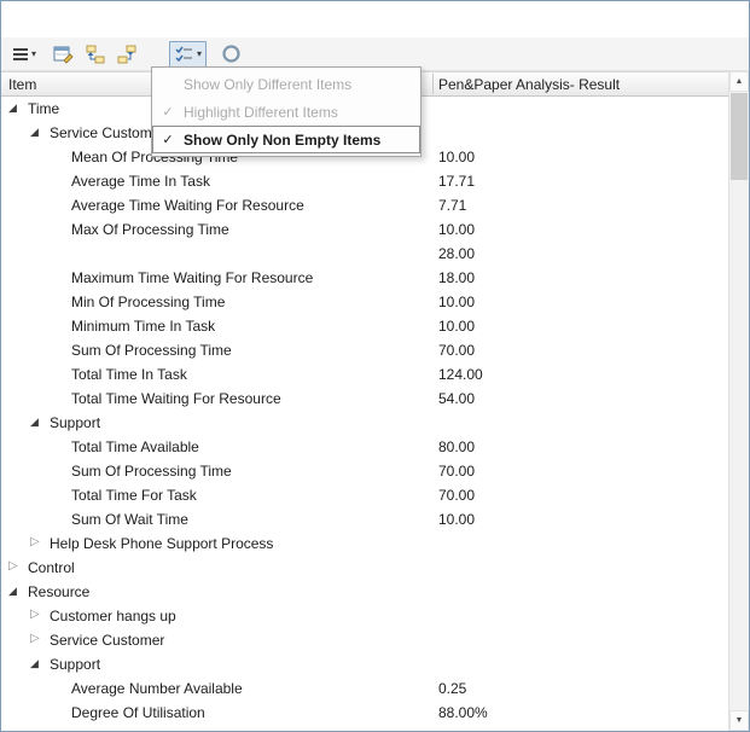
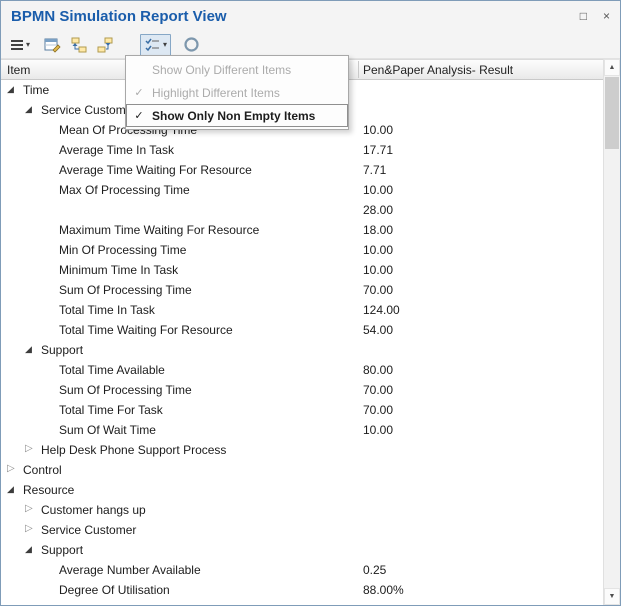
+ BPMN Simulation Report View
+ □
+ ×
  ▾
  ▾
  Item
  Pen&Paper Analysis- Result
  ◢
  Time
  ◢
  Service Custom
  Mean Of Processing Time
  10.00
  Average Time In Task
  17.71
  Average Time Waiting For Resource
  7.71
  Max Of Processing Time
  10.00
  28.00
  Maximum Time Waiting For Resource
  18.00
  Min Of Processing Time
  10.00
  Minimum Time In Task
  10.00
  Sum Of Processing Time
  70.00
  Total Time In Task
  124.00
  Total Time Waiting For Resource
  54.00
  ◢
  Support
  Total Time Available
  80.00
  Sum Of Processing Time
  70.00
  Total Time For Task
  70.00
  Sum Of Wait Time
  10.00
  ▷
  Help Desk Phone Support Process
  ▷
  Control
  ◢
  Resource
  ▷
  Customer hangs up
  ▷
  Service Customer
  ◢
  Support
  Average Number Available
  0.25
  Degree Of Utilisation
  88.00%
  Show Only Different Items
  ✓
  Highlight Different Items
  ✓
  Show Only Non Empty Items
